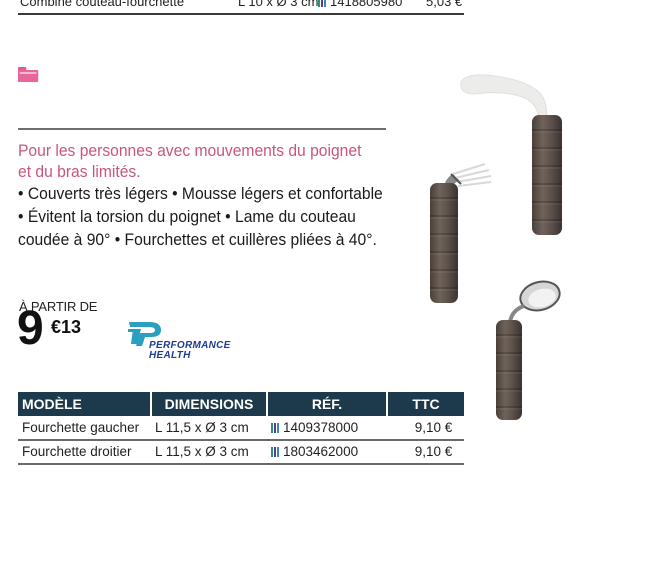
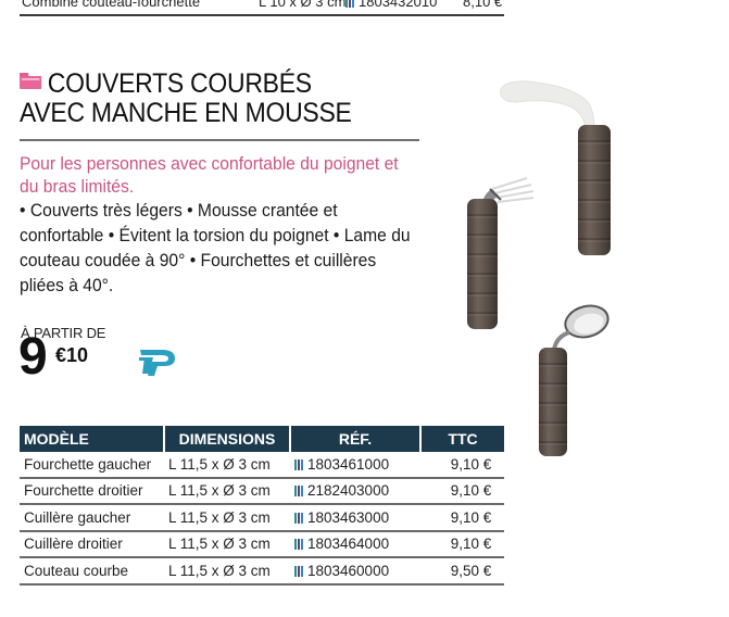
  Combiné couteau-fourchette
  L 10 x Ø 3 cm
- 1418805980
+ 1803432010
- 5,03 €
+ 8,10 €
+ COUVERTS COURBÉS
+ AVEC MANCHE EN MOUSSE
- Pour les personnes avec mouvements du poignet et du bras limités.
+ Pour les personnes avec confortable du poignet et du bras limités.
- • Couverts très légers • Mousse légers et confortable • Évitent la torsion du poignet • Lame du couteau coudée à 90° • Fourchettes et cuillères pliées à 40°.
+ • Couverts très légers • Mousse crantée et confortable • Évitent la torsion du poignet • Lame du couteau coudée à 90° • Fourchettes et cuillères pliées à 40°.
  À PARTIR DE
  9
- €13
+ €10
- PERFORMANCE
- HEALTH
  MODÈLE	DIMENSIONS	RÉF.	TTC
- Fourchette gaucher	L 11,5 x Ø 3 cm	1409378000	9,10 €
+ Fourchette gaucher	L 11,5 x Ø 3 cm	1803461000	9,10 €
- Fourchette droitier	L 11,5 x Ø 3 cm	1803462000	9,10 €
+ Fourchette droitier	L 11,5 x Ø 3 cm	2182403000	9,10 €
+ Cuillère gaucher	L 11,5 x Ø 3 cm	1803463000	9,10 €
+ Cuillère droitier	L 11,5 x Ø 3 cm	1803464000	9,10 €
+ Couteau courbe	L 11,5 x Ø 3 cm	1803460000	9,50 €
